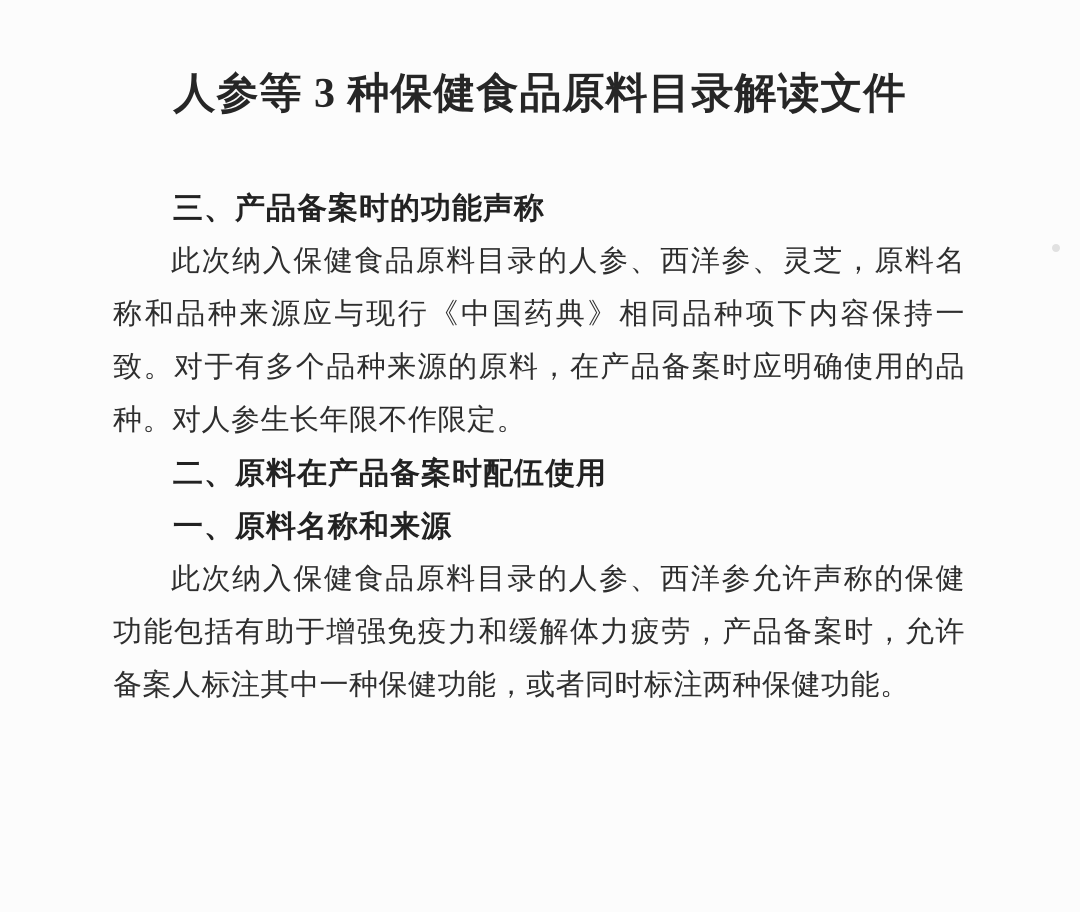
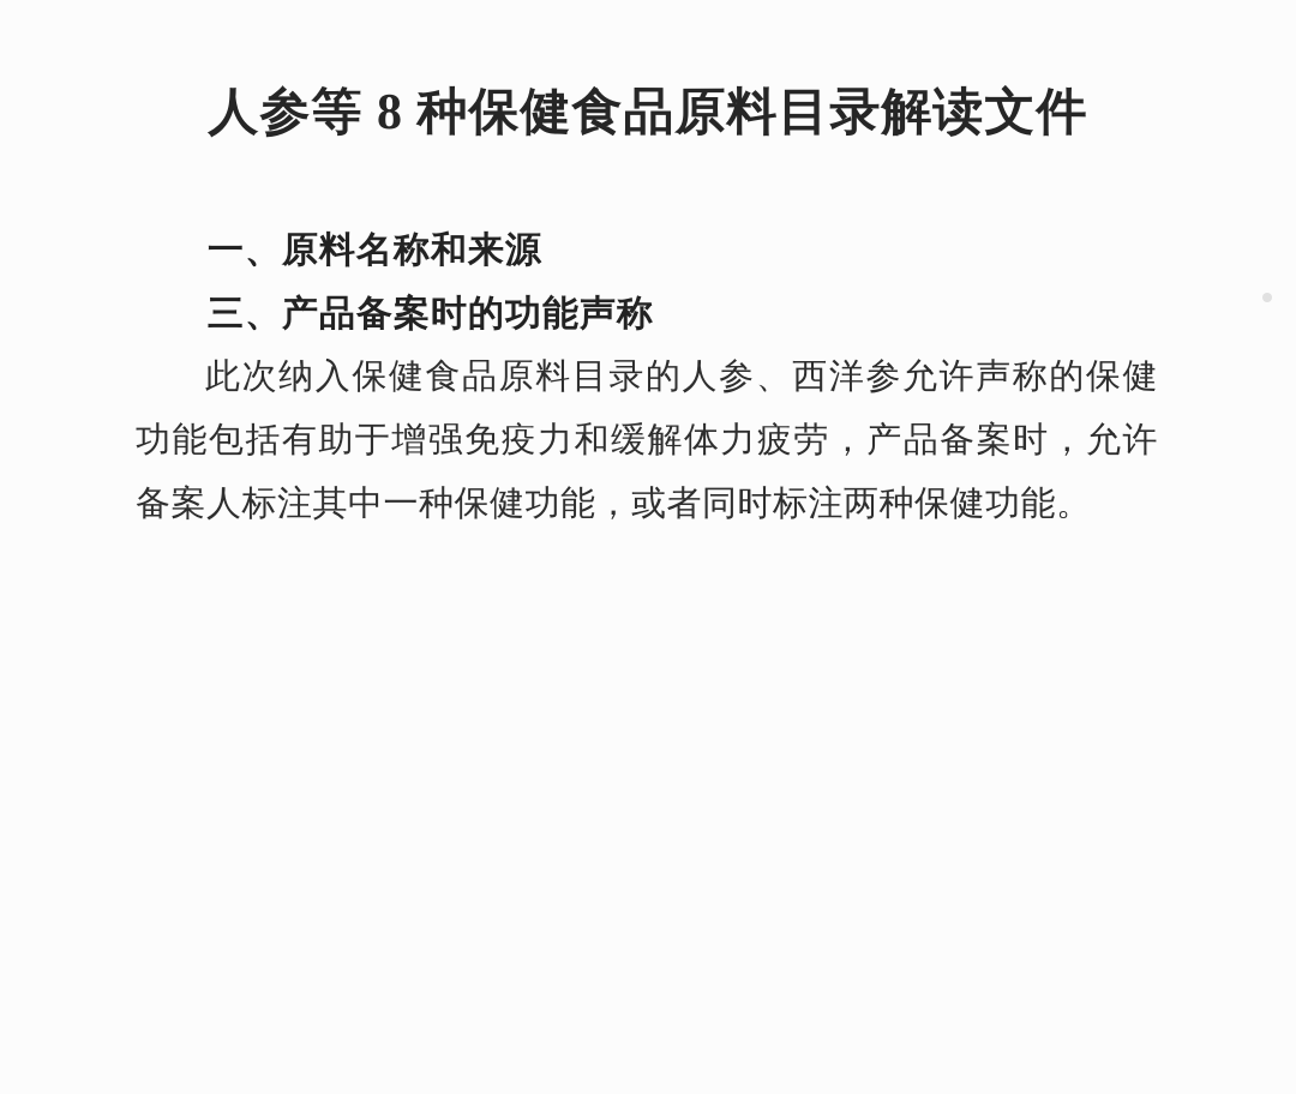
- 人参等 3 种保健食品原料目录解读文件
+ 人参等 8 种保健食品原料目录解读文件
- 三、产品备案时的功能声称
+ 一、原料名称和来源
- 此次纳入保健食品原料目录的人参、西洋参、灵芝，原料名称和品种来源应与现行《中国药典》相同品种项下内容保持一致。对于有多个品种来源的原料，在产品备案时应明确使用的品种。对人参生长年限不作限定。
- 二、原料在产品备案时配伍使用
- 一、原料名称和来源
+ 三、产品备案时的功能声称
  此次纳入保健食品原料目录的人参、西洋参允许声称的保健功能包括有助于增强免疫力和缓解体力疲劳，产品备案时，允许备案人标注其中一种保健功能，或者同时标注两种保健功能。
